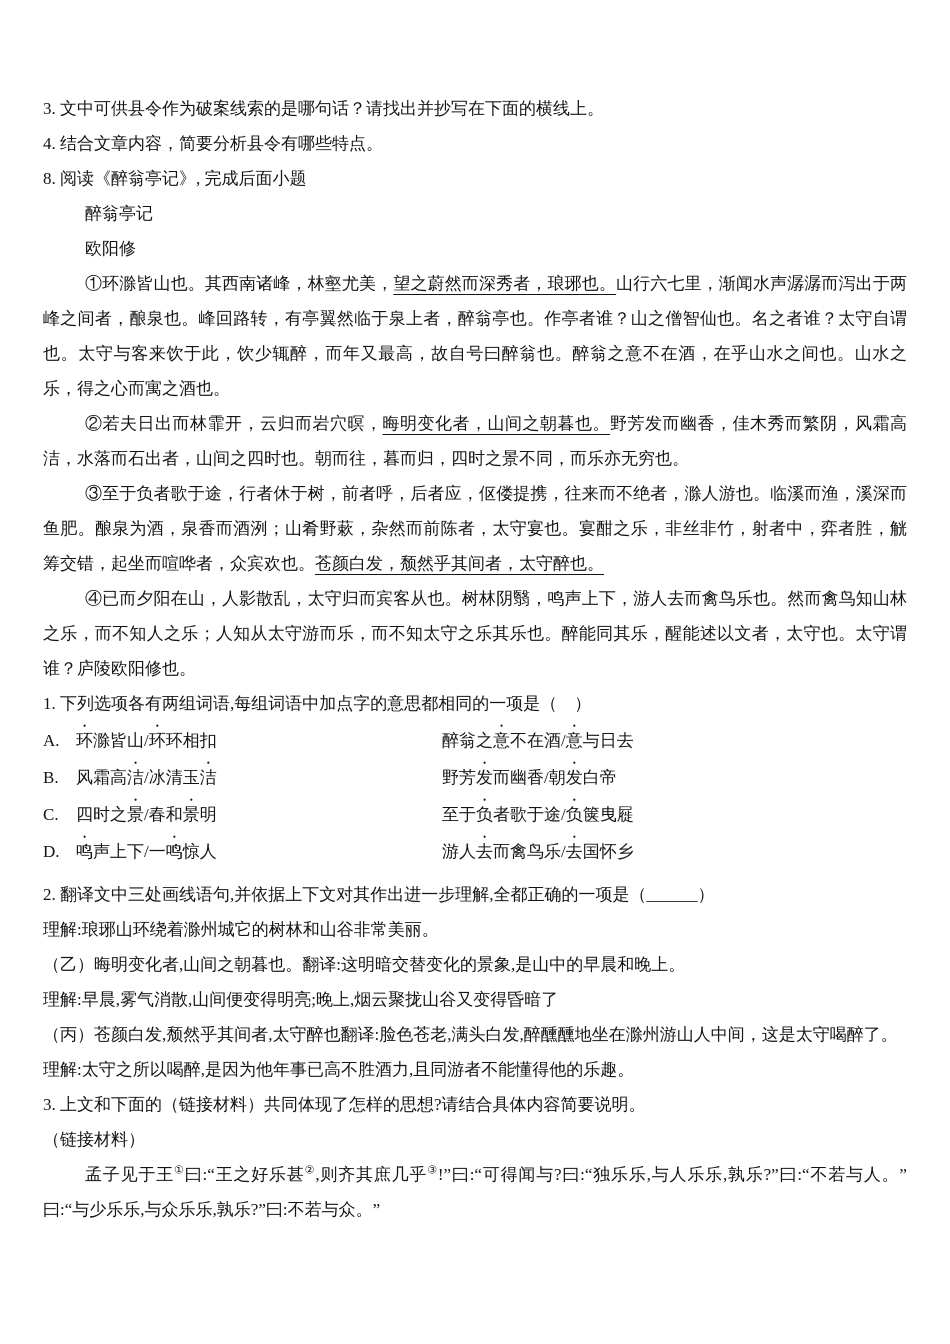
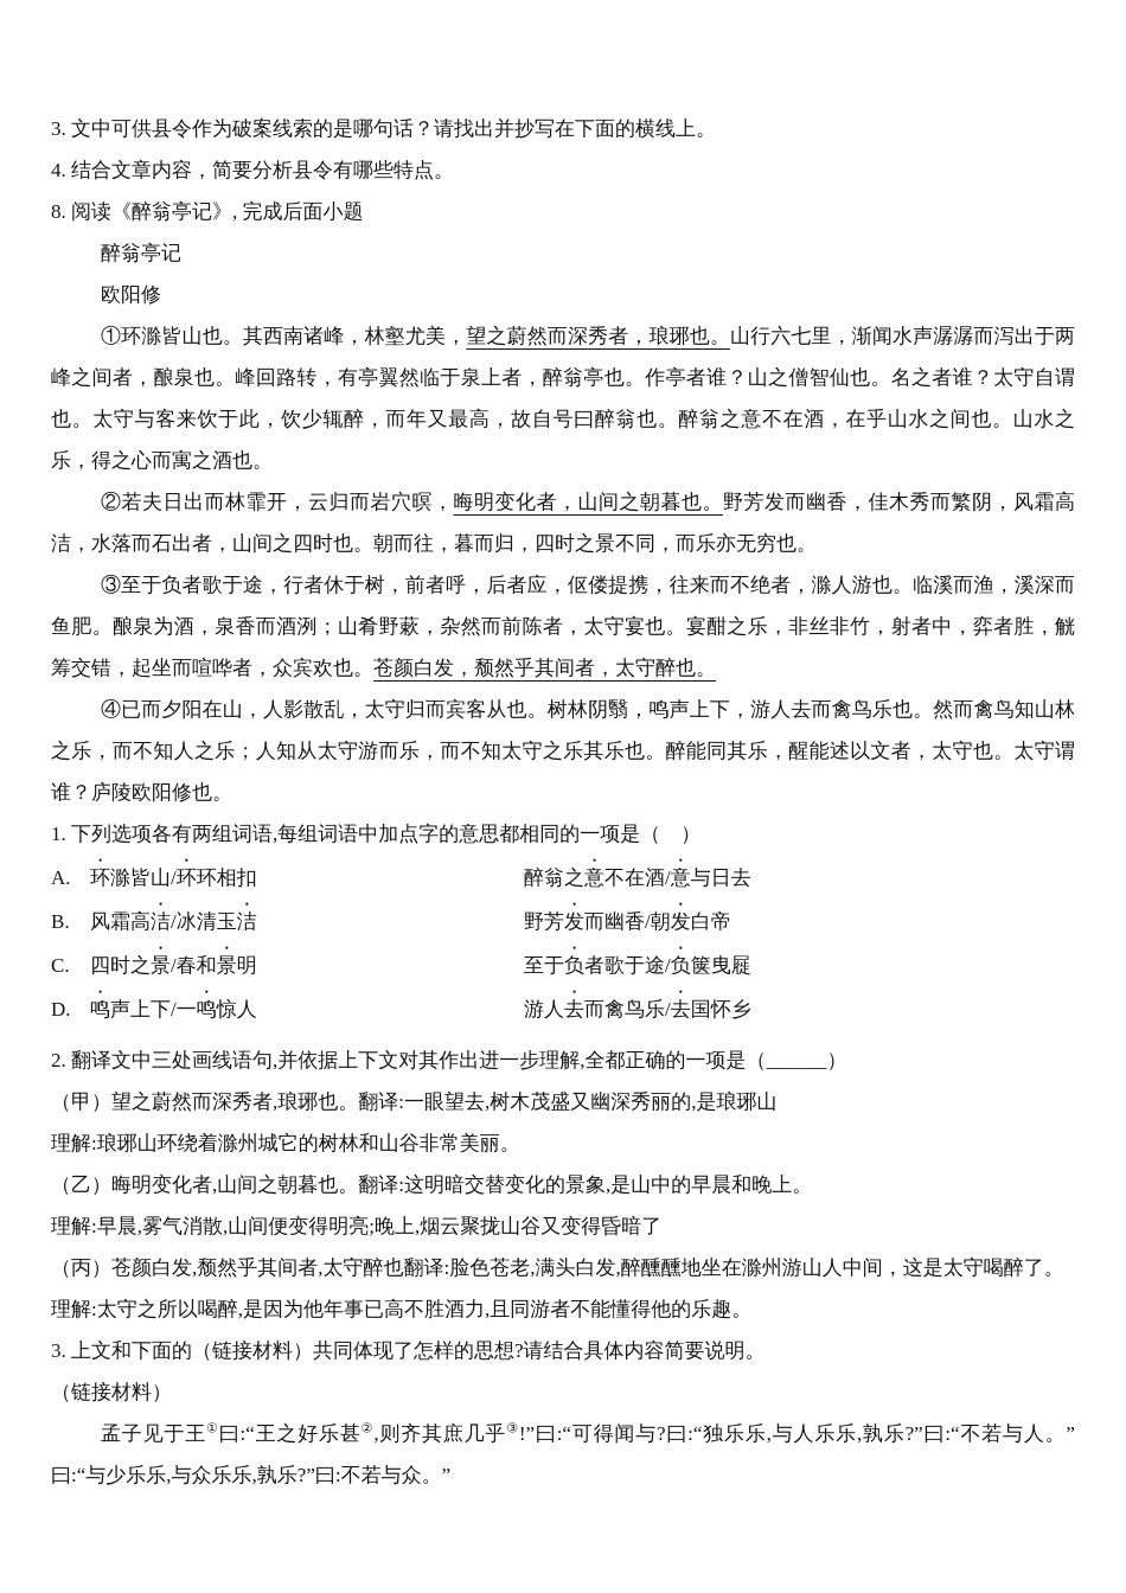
  3. 文中可供县令作为破案线索的是哪句话？请找出并抄写在下面的横线上。
  4. 结合文章内容，简要分析县令有哪些特点。
  8. 阅读《醉翁亭记》, 完成后面小题
  醉翁亭记
  欧阳修
  ①环滁皆山也。其西南诸峰，林壑尤美，望之蔚然而深秀者，琅琊也。山行六七里，渐闻水声潺潺而泻出于两峰之间者，酿泉也。峰回路转，有亭翼然临于泉上者，醉翁亭也。作亭者谁？山之僧智仙也。名之者谁？太守自谓也。太守与客来饮于此，饮少辄醉，而年又最高，故自号曰醉翁也。醉翁之意不在酒，在乎山水之间也。山水之乐，得之心而寓之酒也。
  ②若夫日出而林霏开，云归而岩穴暝，晦明变化者，山间之朝暮也。野芳发而幽香，佳木秀而繁阴，风霜高洁，水落而石出者，山间之四时也。朝而往，暮而归，四时之景不同，而乐亦无穷也。
  ③至于负者歌于途，行者休于树，前者呼，后者应，伛偻提携，往来而不绝者，滁人游也。临溪而渔，溪深而鱼肥。酿泉为酒，泉香而酒洌；山肴野蔌，杂然而前陈者，太守宴也。宴酣之乐，非丝非竹，射者中，弈者胜，觥筹交错，起坐而喧哗者，众宾欢也。苍颜白发，颓然乎其间者，太守醉也。
  ④已而夕阳在山，人影散乱，太守归而宾客从也。树林阴翳，鸣声上下，游人去而禽鸟乐也。然而禽鸟知山林之乐，而不知人之乐；人知从太守游而乐，而不知太守之乐其乐也。醉能同其乐，醒能述以文者，太守也。太守谓谁？庐陵欧阳修也。
  1. 下列选项各有两组词语,每组词语中加点字的意思都相同的一项是（ ）
  A. 环滁皆山/环环相扣 醉翁之意不在酒/意与日去
  B. 风霜高洁/冰清玉洁 野芳发而幽香/朝发白帝
  C. 四时之景/春和景明 至于负者歌于途/负箧曳屣
  D. 鸣声上下/一鸣惊人 游人去而禽鸟乐/去国怀乡
  2. 翻译文中三处画线语句,并依据上下文对其作出进一步理解,全都正确的一项是（______）
+ （甲）望之蔚然而深秀者,琅琊也。翻译:一眼望去,树木茂盛又幽深秀丽的,是琅琊山
  理解:琅琊山环绕着滁州城它的树林和山谷非常美丽。
  （乙）晦明变化者,山间之朝暮也。翻译:这明暗交替变化的景象,是山中的早晨和晚上。
  理解:早晨,雾气消散,山间便变得明亮;晚上,烟云聚拢山谷又变得昏暗了
  （丙）苍颜白发,颓然乎其间者,太守醉也翻译:脸色苍老,满头白发,醉醺醺地坐在滁州游山人中间，这是太守喝醉了。
  理解:太守之所以喝醉,是因为他年事已高不胜酒力,且同游者不能懂得他的乐趣。
  3. 上文和下面的（链接材料）共同体现了怎样的思想?请结合具体内容简要说明。
  （链接材料）
  孟子见于王①曰:“王之好乐甚②,则齐其庶几乎③!”曰:“可得闻与?曰:“独乐乐,与人乐乐,孰乐?”曰:“不若与人。” 曰:“与少乐乐,与众乐乐,孰乐?”曰:不若与众。”
